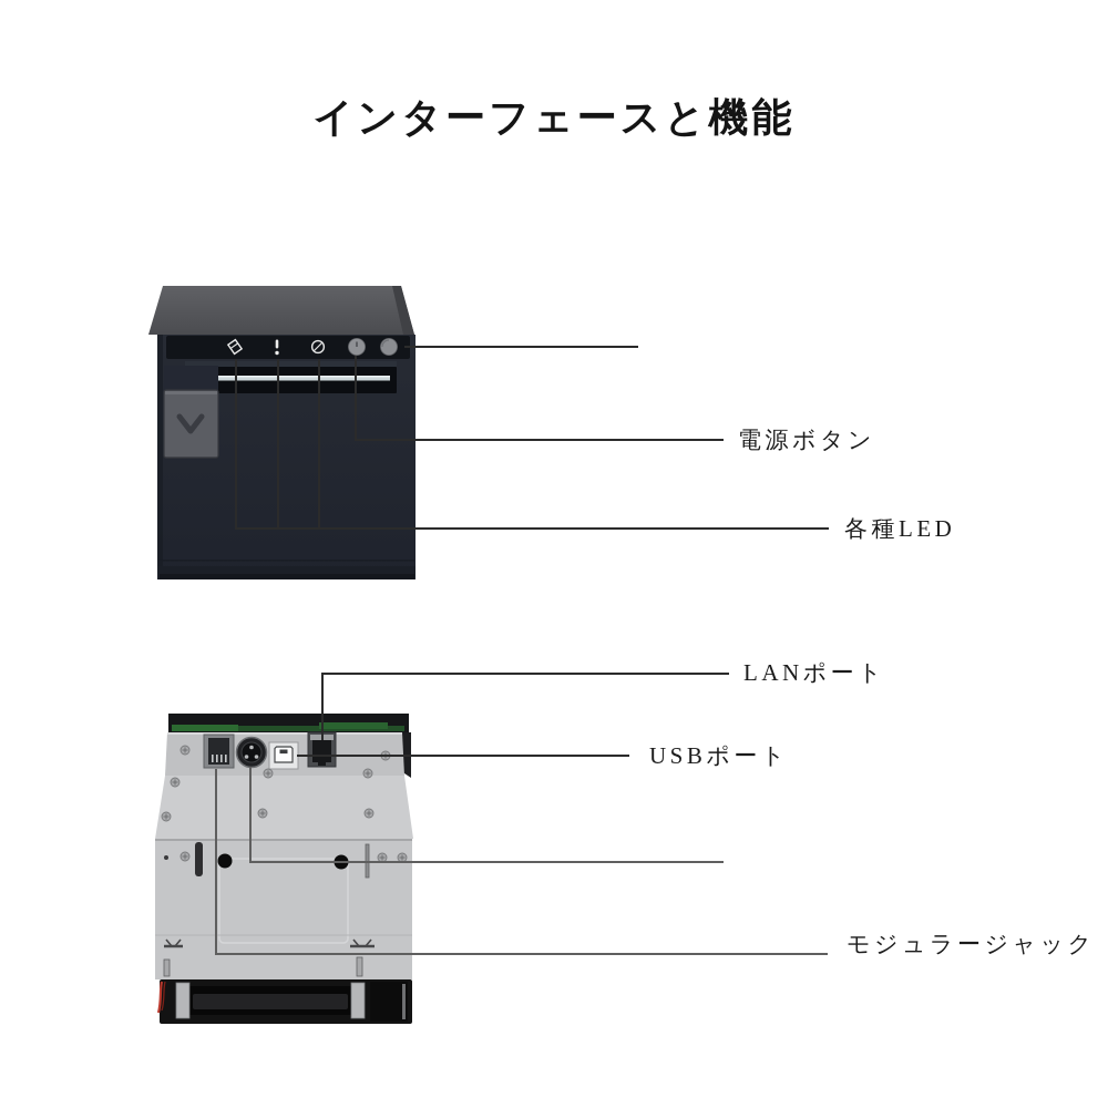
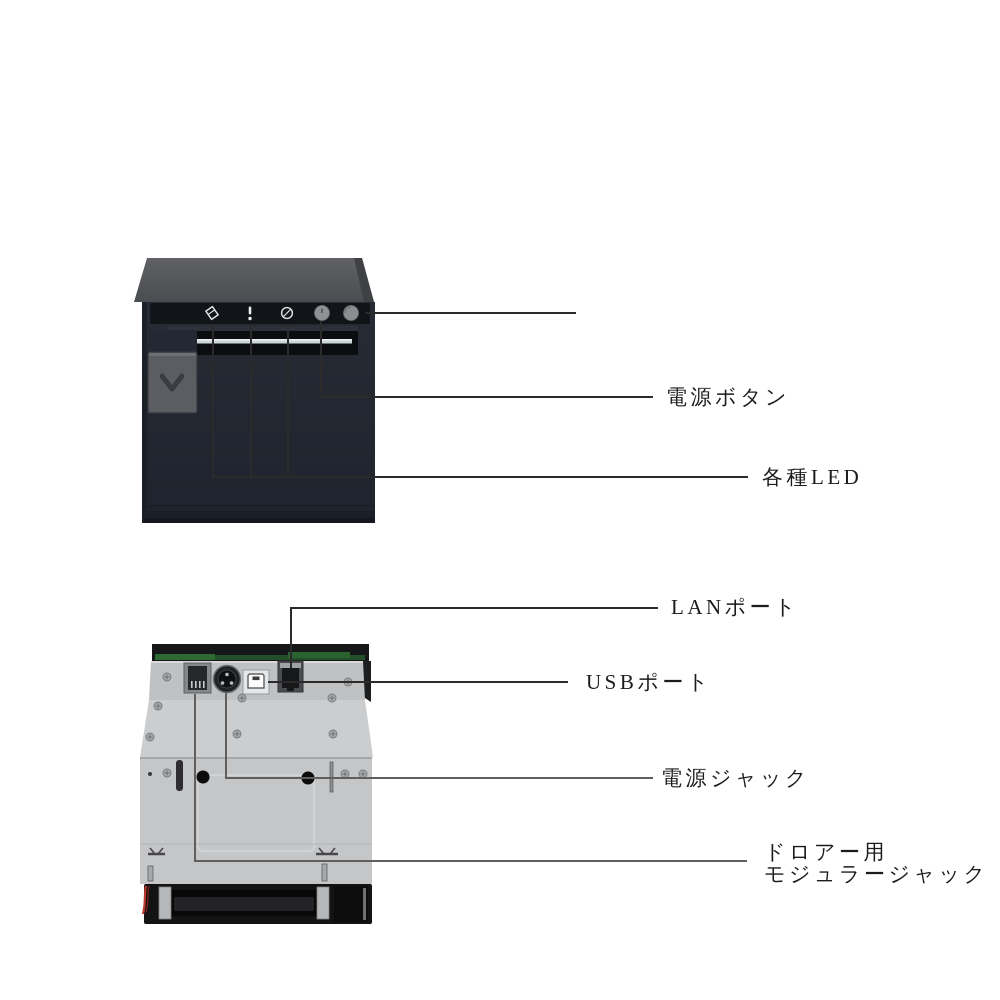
- インターフェースと機能
  電源ボタン
  各種LED
  LANポート
  USBポート
+ 電源ジャック
+ ドロアー用
  モジュラージャック
